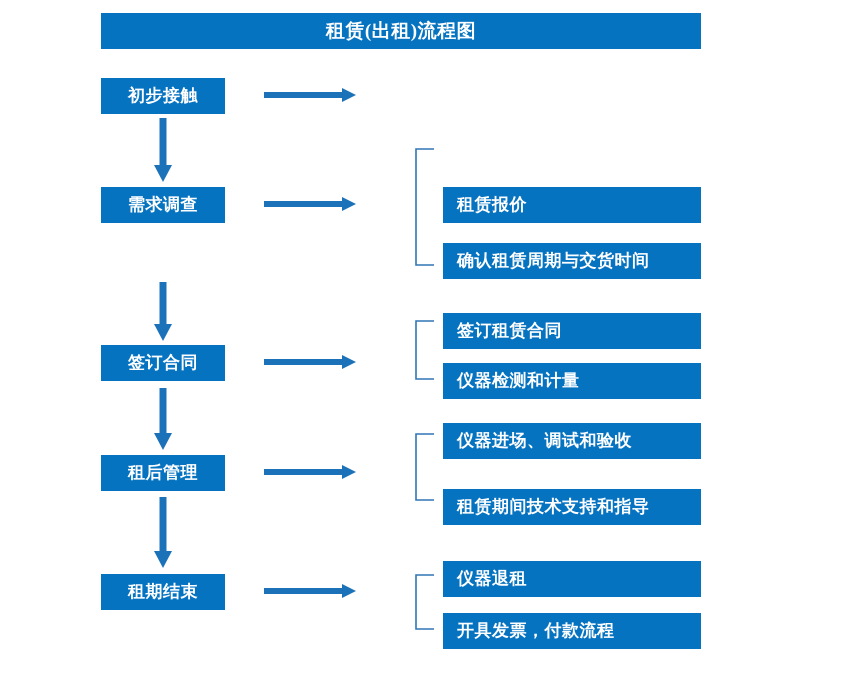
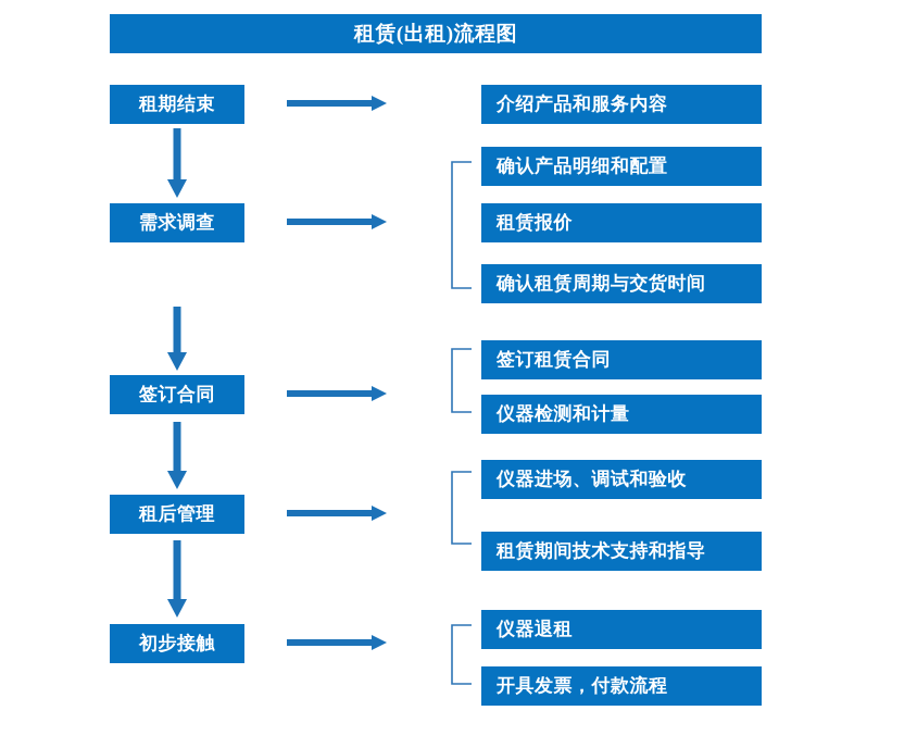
  租赁(出租)流程图
- 初步接触
+ 租期结束
  需求调查
  签订合同
  租后管理
- 租期结束
+ 初步接触
+ 介绍产品和服务内容
+ 确认产品明细和配置
  租赁报价
  确认租赁周期与交货时间
  签订租赁合同
  仪器检测和计量
  仪器进场、调试和验收
  租赁期间技术支持和指导
  仪器退租
  开具发票，付款流程
